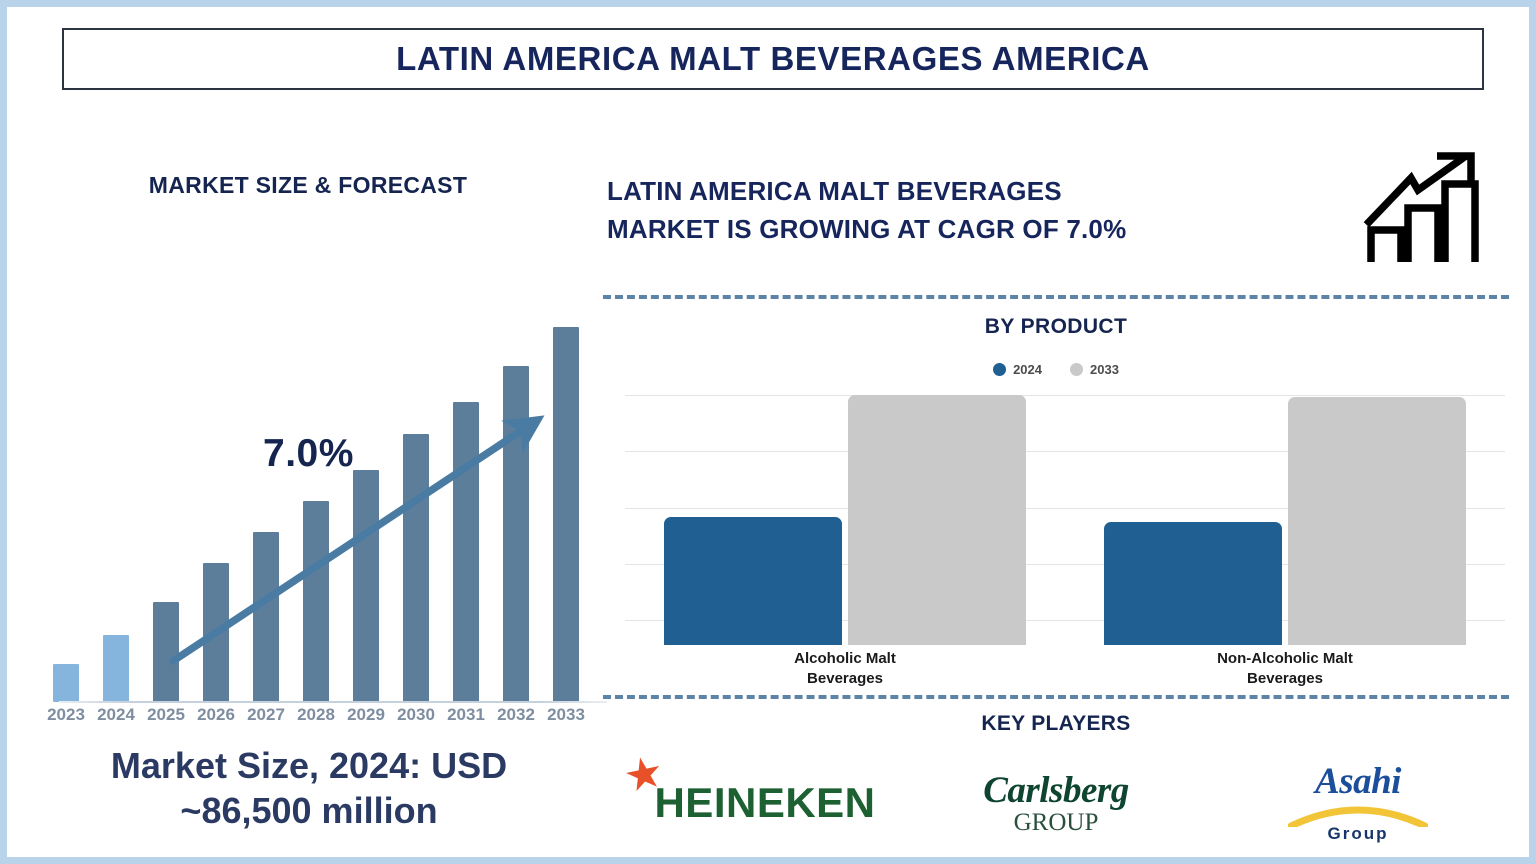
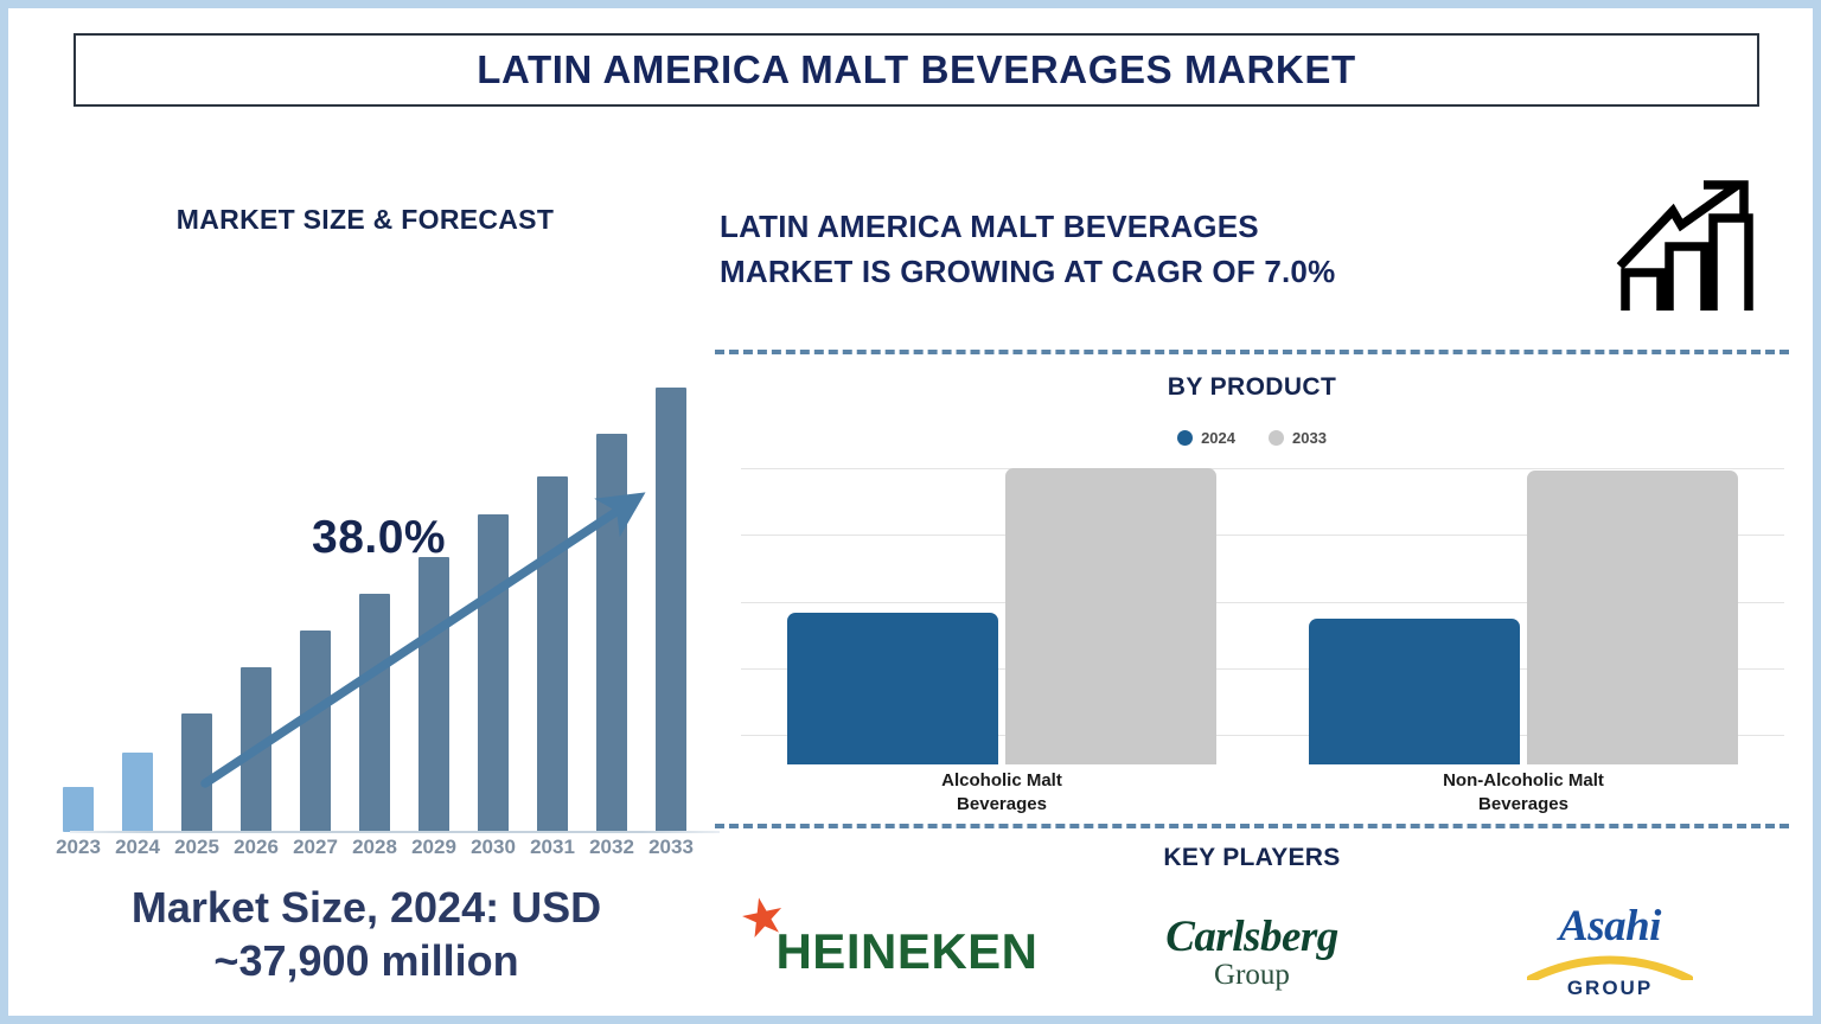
- LATIN AMERICA MALT BEVERAGES AMERICA
+ LATIN AMERICA MALT BEVERAGES MARKET
  MARKET SIZE & FORECAST
- 7.0%
+ 38.0%
  2023
  2024
  2025
  2026
  2027
  2028
  2029
  2030
  2031
  2032
  2033
  Market Size, 2024: USD
- ~86,500 million
+ ~37,900 million
  LATIN AMERICA MALT BEVERAGES
  MARKET IS GROWING AT CAGR OF 7.0%
  BY PRODUCT
  2024
  2033
  Alcoholic Malt
  Beverages
  Non-Alcoholic Malt
  Beverages
  KEY PLAYERS
  HEINEKEN
  Carlsberg
- GROUP
+ Group
  Asahi
- Group
+ GROUP
